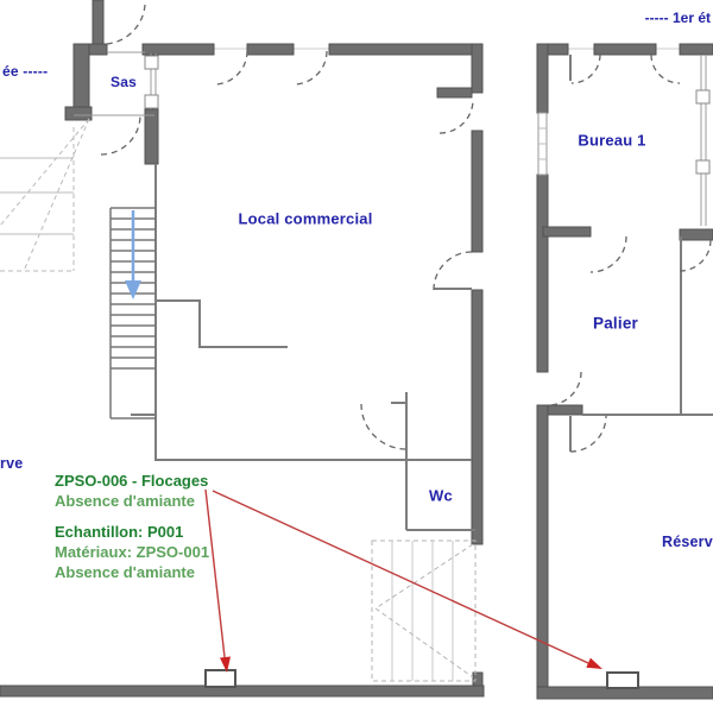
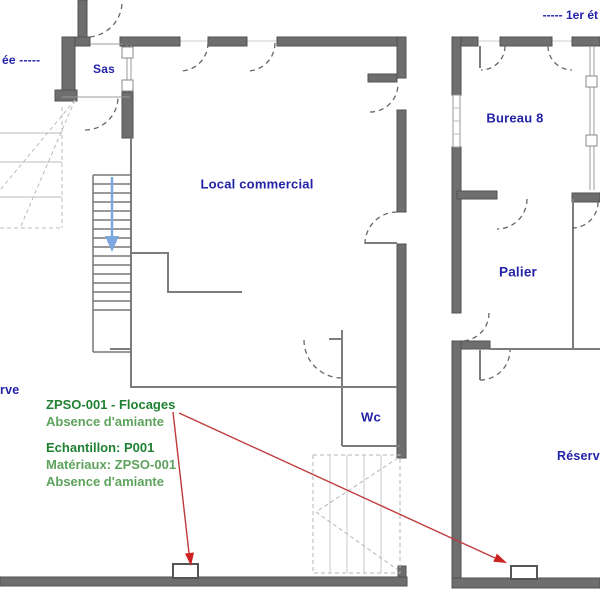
  ée -----
  ----- 1er ét
  Sas
  Local commercial
  Wc
  rve
- Bureau 1
+ Bureau 8
  Palier
  Réserv
- ZPSO-006 - Flocages
+ ZPSO-001 - Flocages
  Absence d'amiante
  Echantillon: P001
  Matériaux: ZPSO-001
  Absence d'amiante
